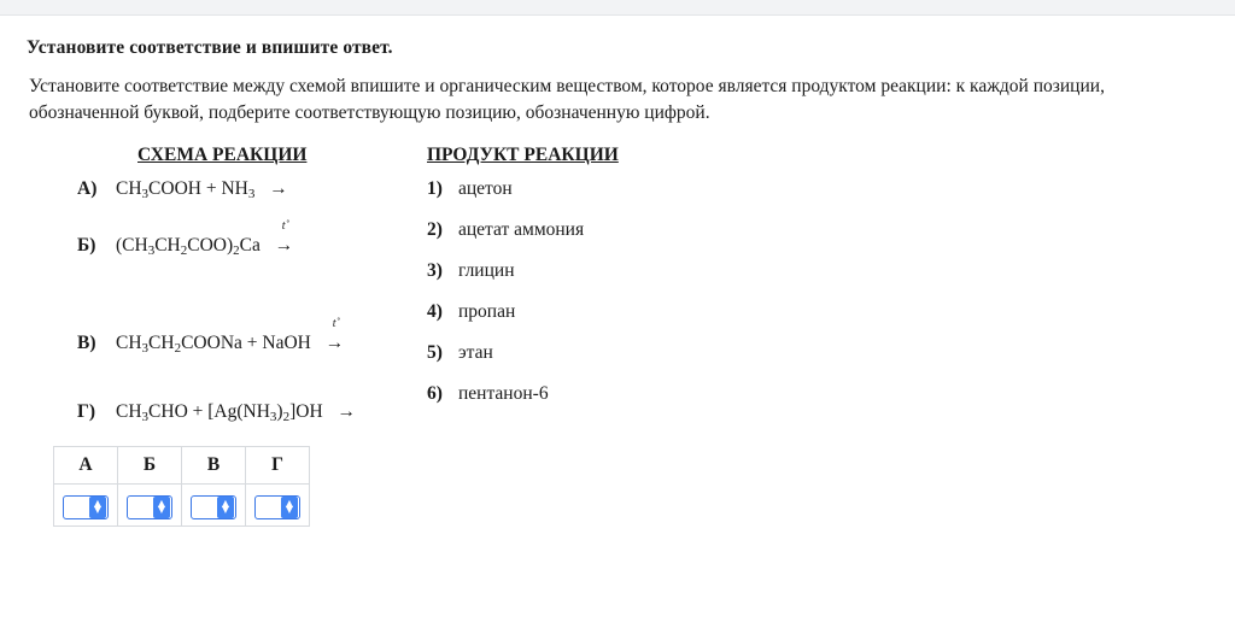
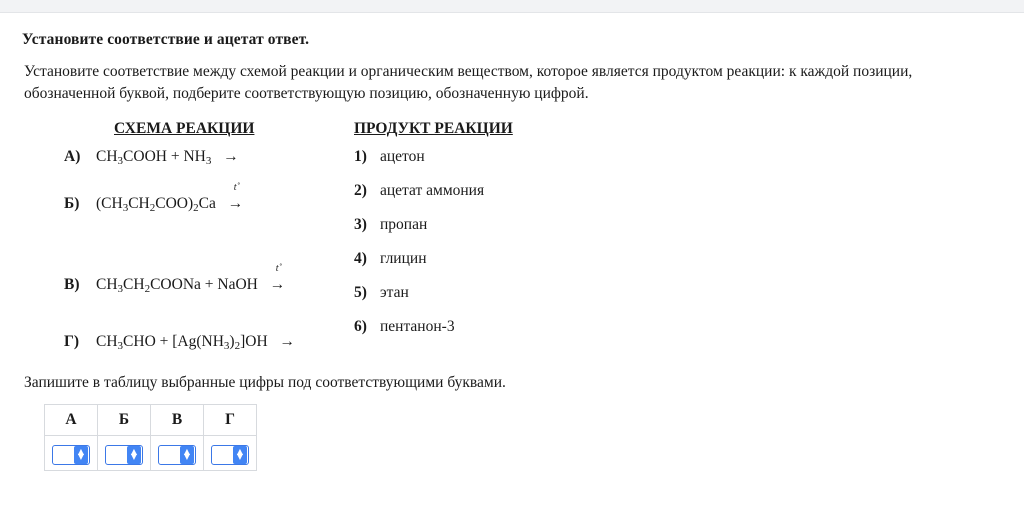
- Установите соответствие и впишите ответ.
+ Установите соответствие и ацетат ответ.
- Установите соответствие между схемой впишите и органическим веществом, которое является продуктом реакции: к каждой позиции, обозначенной буквой, подберите соответствующую позицию, обозначенную цифрой.
+ Установите соответствие между схемой реакции и органическим веществом, которое является продуктом реакции: к каждой позиции, обозначенной буквой, подберите соответствующую позицию, обозначенную цифрой.
  СХЕМА РЕАКЦИИ
  ПРОДУКТ РЕАКЦИИ
  А)
  CH3COOH + NH3 →
  Б)
  (CH3CH2COO)2Ca
  t˚
  →
  В)
  CH3CH2COONa + NaOH
  t˚
  →
  Г)
  CH3CHO + [Ag(NH3)2]OH →
  1)
  ацетон
  2)
  ацетат аммония
  3)
- глицин
+ пропан
  4)
- пропан
+ глицин
  5)
  этан
  6)
- пентанон-6
+ пентанон-3
+ Запишите в таблицу выбранные цифры под соответствующими буквами.
  А	Б	В	Г
  ▲ ▼	▲ ▼	▲ ▼	▲ ▼
